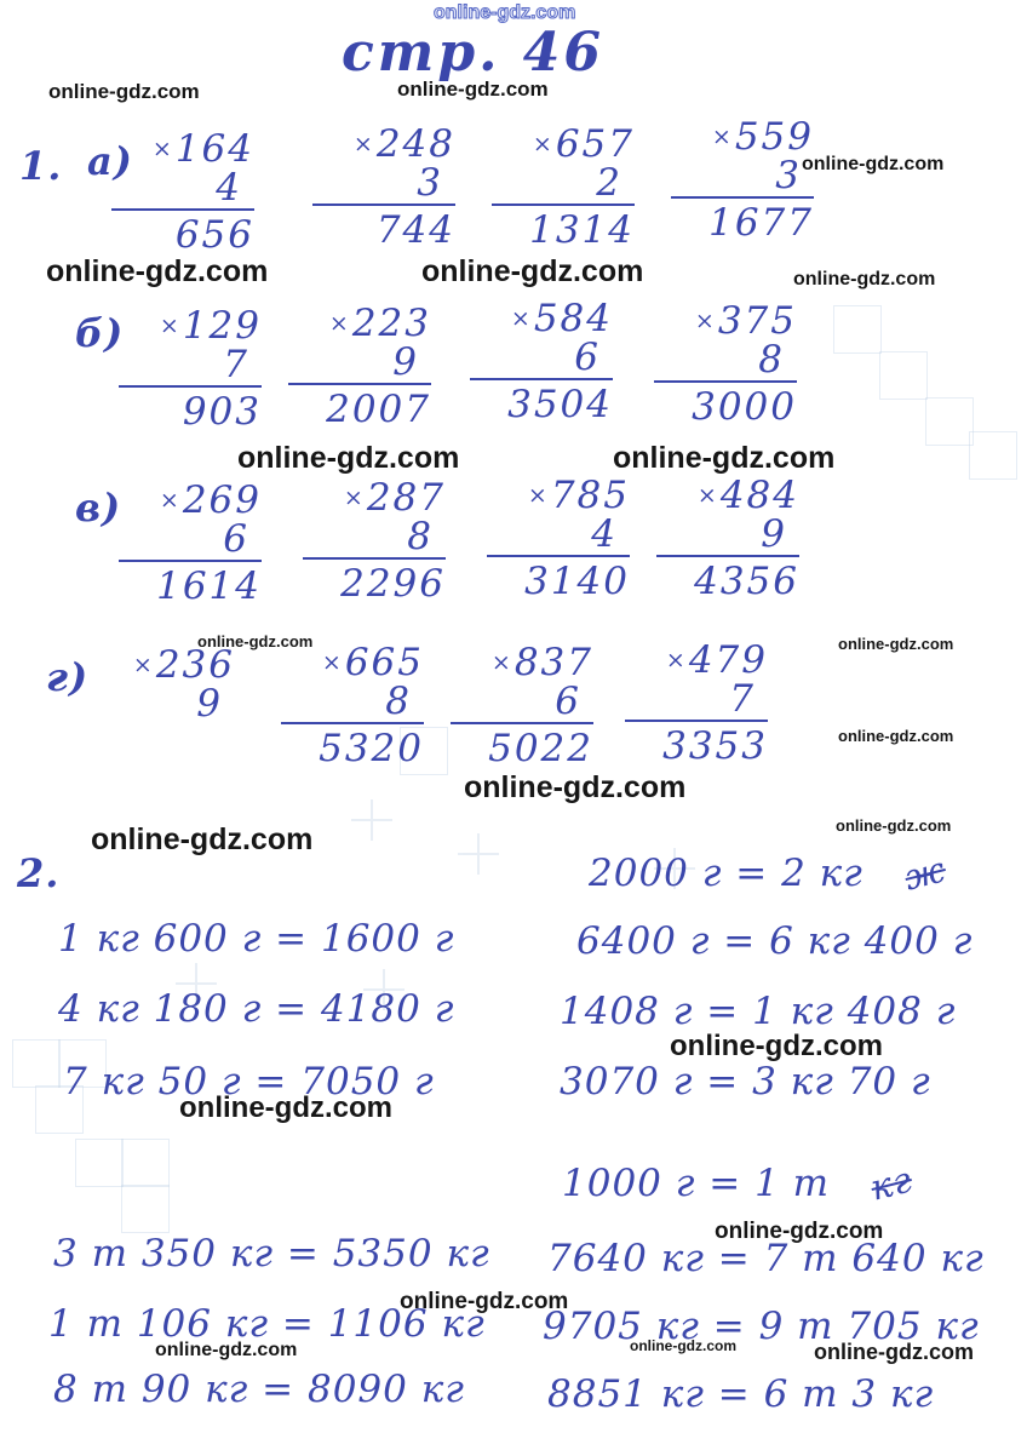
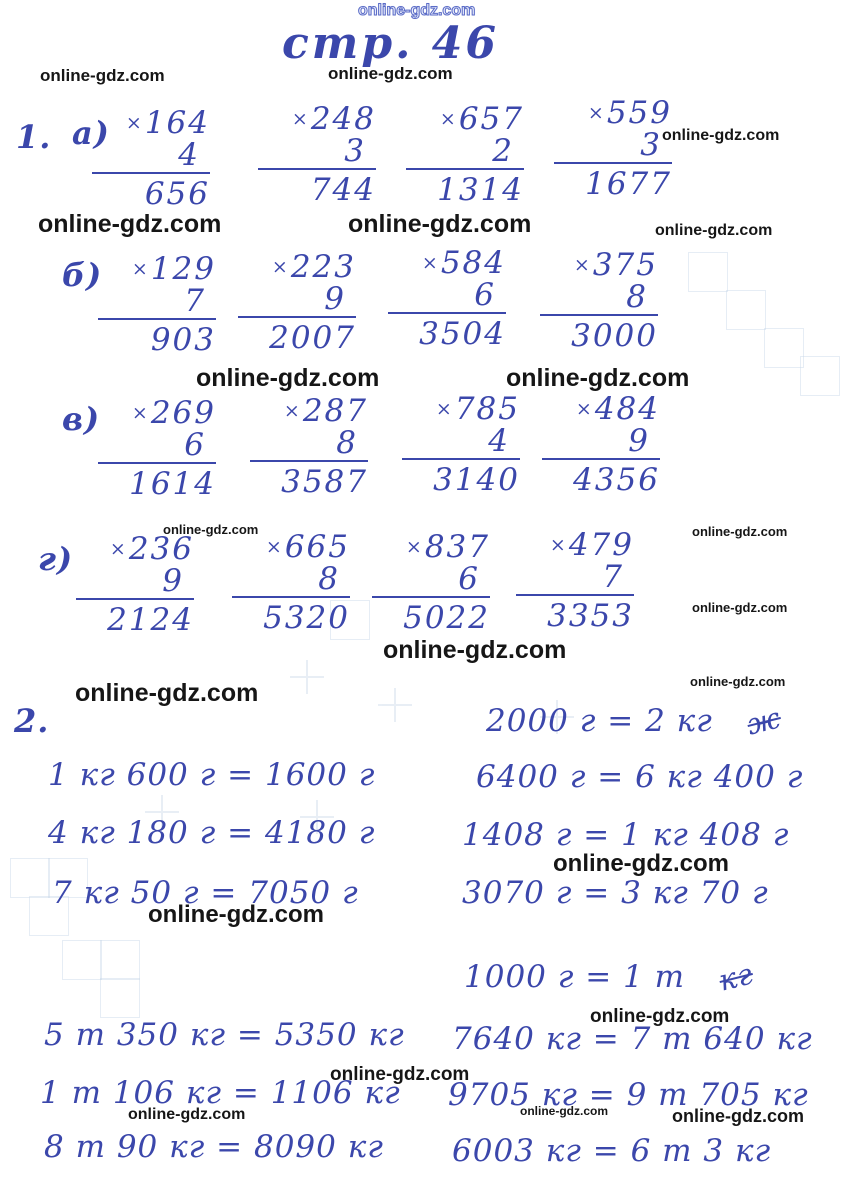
  online-gdz.com
  online-gdz.com
  online-gdz.com
  online-gdz.com
  online-gdz.com
  online-gdz.com
  online-gdz.com
  online-gdz.com
  online-gdz.com
  online-gdz.com
  online-gdz.com
  online-gdz.com
  online-gdz.com
  online-gdz.com
  online-gdz.com
  online-gdz.com
  online-gdz.com
  online-gdz.com
  online-gdz.com
  online-gdz.com
  online-gdz.com
  online-gdz.com
  стр. 46
  1.
  а)
  × 164
  4
  656
  × 248
  3
  744
  × 657
  2
  1314
  × 559
  3
  1677
  б)
  × 129
  7
  903
  × 223
  9
  2007
  × 584
  6
  3504
  × 375
  8
  3000
  в)
  × 269
  6
  1614
  × 287
  8
- 2296
+ 3587
  × 785
  4
  3140
  × 484
  9
  4356
  г)
  × 236
  9
+ 2124
  × 665
  8
  5320
  × 837
  6
  5022
  × 479
  7
  3353
  2.
  1 кг 600 г = 1600 г
  4 кг 180 г = 4180 г
  7 кг 50 г = 7050 г
- 3 т 350 кг = 5350 кг
+ 5 т 350 кг = 5350 кг
  1 т 106 кг = 1106 кг
  8 т 90 кг = 8090 кг
  6400 г = 6 кг 400 г
  1408 г = 1 кг 408 г
  3070 г = 3 кг 70 г
  7640 кг = 7 т 640 кг
  9705 кг = 9 т 705 кг
- 8851 кг = 6 т 3 кг
+ 6003 кг = 6 т 3 кг
